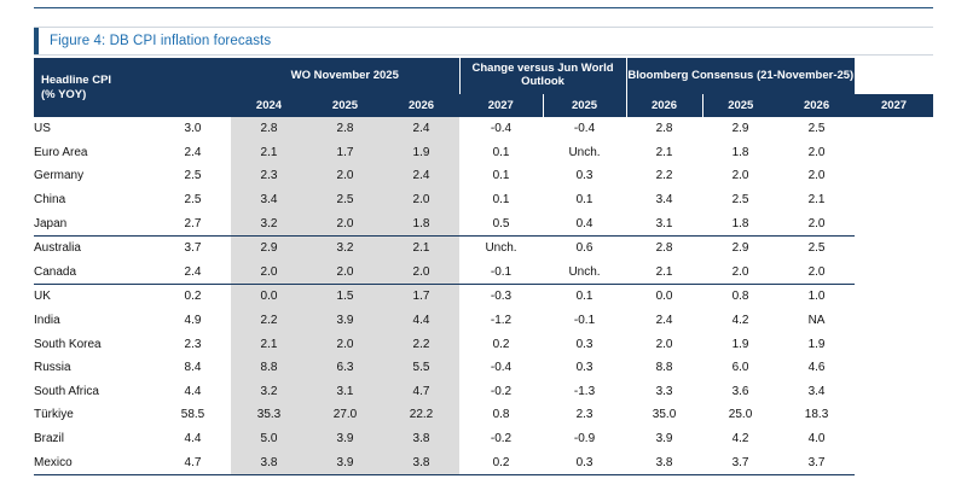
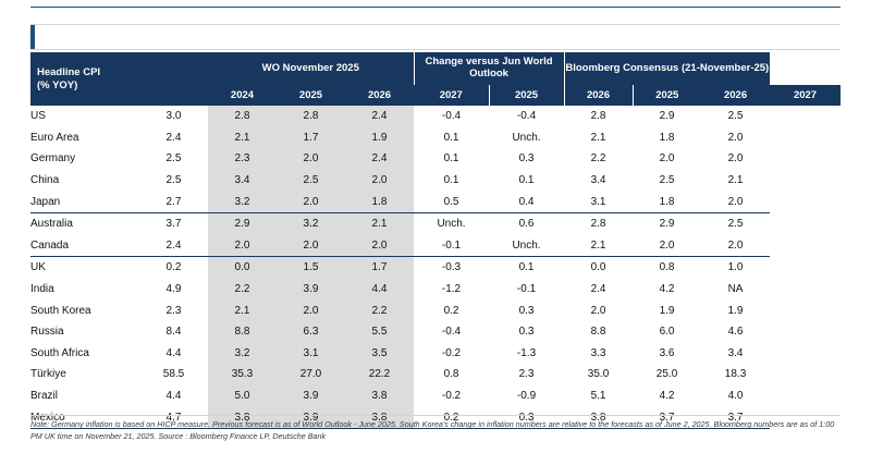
- Figure 4: DB CPI inflation forecasts
  Headline CPI (% YOY)		WO November 2025	Change versus Jun World Outlook	Bloomberg Consensus (21-November-25)
  2024	2025	2026	2027	2025	2026	2025	2026	2027
  US	3.0	2.8	2.8	2.4	-0.4	-0.4	2.8	2.9	2.5
  Euro Area	2.4	2.1	1.7	1.9	0.1	Unch.	2.1	1.8	2.0
  Germany	2.5	2.3	2.0	2.4	0.1	0.3	2.2	2.0	2.0
  China	2.5	3.4	2.5	2.0	0.1	0.1	3.4	2.5	2.1
  Japan	2.7	3.2	2.0	1.8	0.5	0.4	3.1	1.8	2.0
  Australia	3.7	2.9	3.2	2.1	Unch.	0.6	2.8	2.9	2.5
  Canada	2.4	2.0	2.0	2.0	-0.1	Unch.	2.1	2.0	2.0
  UK	0.2	0.0	1.5	1.7	-0.3	0.1	0.0	0.8	1.0
  India	4.9	2.2	3.9	4.4	-1.2	-0.1	2.4	4.2	NA
  South Korea	2.3	2.1	2.0	2.2	0.2	0.3	2.0	1.9	1.9
  Russia	8.4	8.8	6.3	5.5	-0.4	0.3	8.8	6.0	4.6
- South Africa	4.4	3.2	3.1	4.7	-0.2	-1.3	3.3	3.6	3.4
+ South Africa	4.4	3.2	3.1	3.5	-0.2	-1.3	3.3	3.6	3.4
  Türkiye	58.5	35.3	27.0	22.2	0.8	2.3	35.0	25.0	18.3
- Brazil	4.4	5.0	3.9	3.8	-0.2	-0.9	3.9	4.2	4.0
+ Brazil	4.4	5.0	3.9	3.8	-0.2	-0.9	5.1	4.2	4.0
  Mexico	4.7	3.8	3.9	3.8	0.2	0.3	3.8	3.7	3.7
+ Note: Germany inflation is based on HICP measure. Previous forecast is as of World Outlook - June 2025. South Korea's change in inflation numbers are relative to the forecasts as of June 2, 2025. Bloomberg numbers are as of 1:00 PM UK time on November 21, 2025. Source : Bloomberg Finance LP, Deutsche Bank
